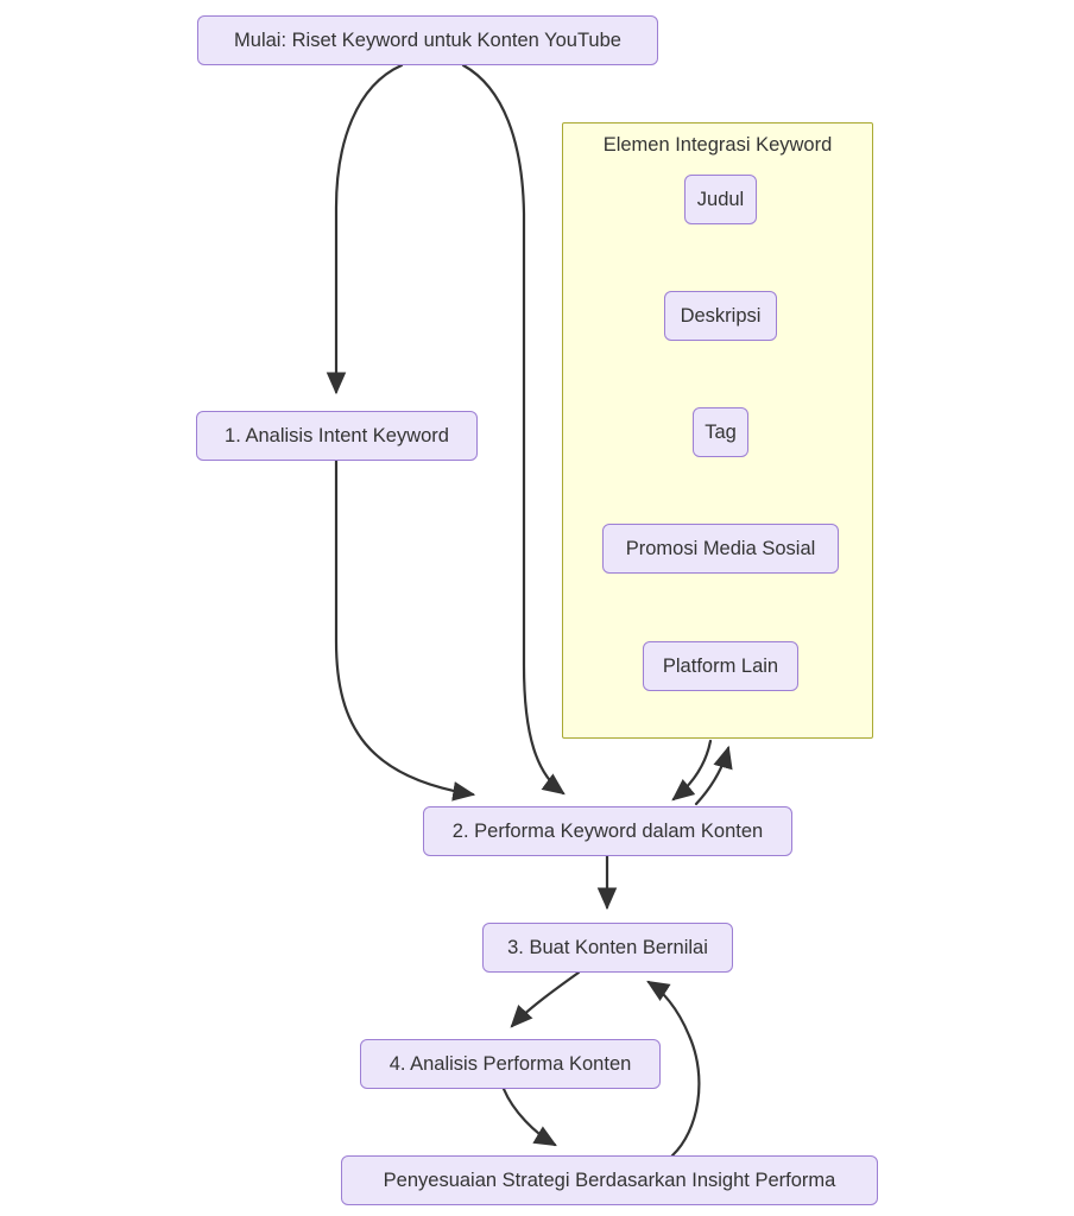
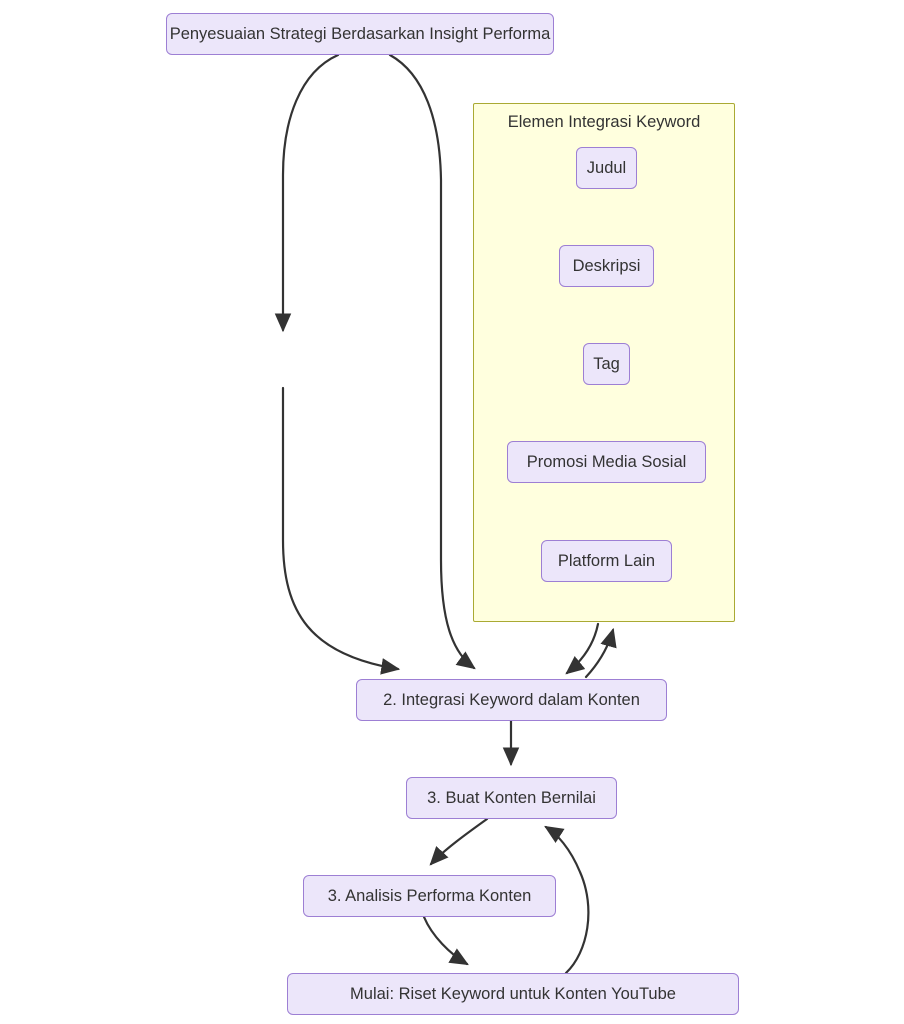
  Elemen Integrasi Keyword
  Judul
  Deskripsi
  Tag
  Promosi Media Sosial
  Platform Lain
- Mulai: Riset Keyword untuk Konten YouTube
+ Penyesuaian Strategi Berdasarkan Insight Performa
- 1. Analisis Intent Keyword
- 2. Performa Keyword dalam Konten
+ 2. Integrasi Keyword dalam Konten
  3. Buat Konten Bernilai
- 4. Analisis Performa Konten
+ 3. Analisis Performa Konten
- Penyesuaian Strategi Berdasarkan Insight Performa
+ Mulai: Riset Keyword untuk Konten YouTube
